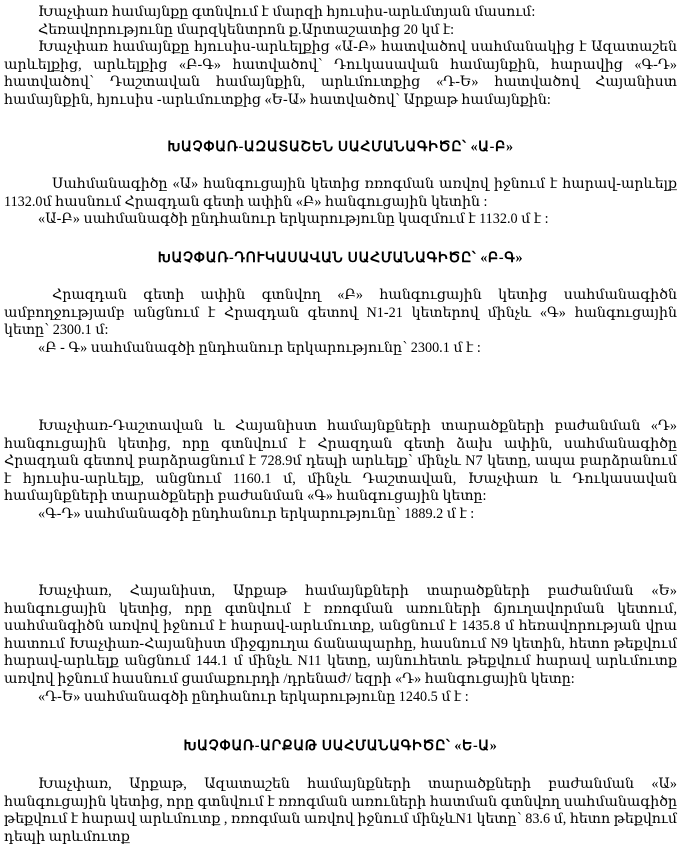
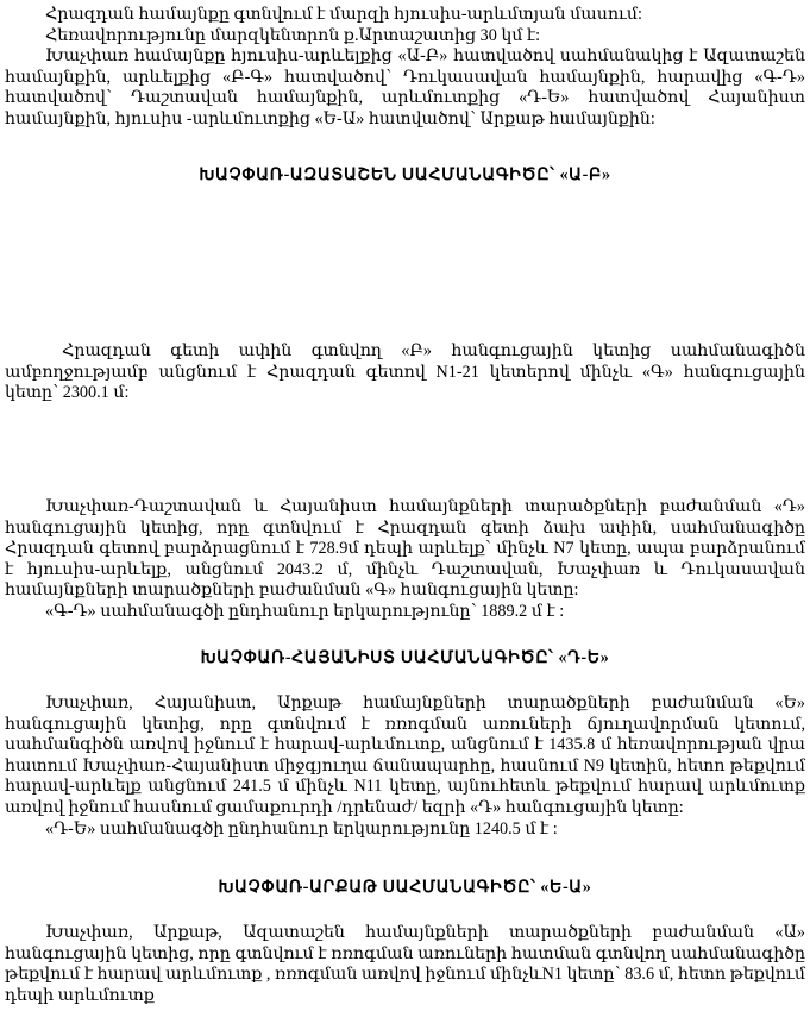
- Խաչփառ համայնքը գտնվում է մարզի հյուսիս-արևմտյան մասում:
+ Հրազդան համայնքը գտնվում է մարզի հյուսիս-արևմտյան մասում:
- Հեռավորությունը մարզկենտրոն ք.Արտաշատից 20 կմ է:
+ Հեռավորությունը մարզկենտրոն ք.Արտաշատից 30 կմ է:
- Խաչփառ համայնքը հյուսիս-արևելքից «Ա-Բ» հատվածով սահմանակից է Ազատաշեն արևելքից, արևելքից «Բ-Գ» հատվածով՝ Դուկասավան համայնքին, հարավից «Գ-Դ» հատվածով՝ Դաշտավան համայնքին, արևմուտքից «Դ-Ե» հատվածով Հայանիստ համայնքին, հյուսիս -արևմուտքից «Ե-Ա» հատվածով՝ Արքաթ համայնքին:
+ Խաչփառ համայնքը հյուսիս-արևելքից «Ա-Բ» հատվածով սահմանակից է Ազատաշեն համայնքին, արևելքից «Բ-Գ» հատվածով՝ Դուկասավան համայնքին, հարավից «Գ-Դ» հատվածով՝ Դաշտավան համայնքին, արևմուտքից «Դ-Ե» հատվածով Հայանիստ համայնքին, հյուսիս -արևմուտքից «Ե-Ա» հատվածով՝ Արքաթ համայնքին:
  ԽԱՉՓԱՌ-ԱԶԱՏԱՇԵՆ ՍԱՀՄԱՆԱԳԻԾԸ՝ «Ա-Բ»
- Սահմանագիծը «Ա» հանգուցային կետից ռռոգման առվով իջնում է հարավ-արևելք 1132.0մ հասնում Հրազդան գետի ափին «Բ» հանգուցային կետին :
- «Ա-Բ» սահմանագծի ընդհանուր երկարությունը կազմում է 1132.0 մ է :
- ԽԱՉՓԱՌ-ԴՈՒԿԱՍԱՎԱՆ ՍԱՀՄԱՆԱԳԻԾԸ՝ «Բ-Գ»
  Հրազդան գետի ափին գտնվող «Բ» հանգուցային կետից սահմանագիծն ամբողջությամբ անցնում է Հրազդան գետով N1-21 կետերով մինչև «Գ» հանգուցային կետը՝ 2300.1 մ:
- «Բ - Գ» սահմանագծի ընդհանուր երկարությունը՝ 2300.1 մ է :
- Խաչփառ-Դաշտավան և Հայանիստ համայնքների տարածքների բաժանման «Դ» հանգուցային կետից, որը գտնվում է Հրազդան գետի ձախ ափին, սահմանագիծը Հրազդան գետով բարձրացնում է 728.9մ դեպի արևելք՝ մինչև N7 կետը, ապա բարձրանում է հյուսիս-արևելք, անցնում 1160.1 մ, մինչև Դաշտավան, Խաչփառ և Դուկասավան համայնքների տարածքների բաժանման «Գ» հանգուցային կետը:
+ Խաչփառ-Դաշտավան և Հայանիստ համայնքների տարածքների բաժանման «Դ» հանգուցային կետից, որը գտնվում է Հրազդան գետի ձախ ափին, սահմանագիծը Հրազդան գետով բարձրացնում է 728.9մ դեպի արևելք՝ մինչև N7 կետը, ապա բարձրանում է հյուսիս-արևելք, անցնում 2043.2 մ, մինչև Դաշտավան, Խաչփառ և Դուկասավան համայնքների տարածքների բաժանման «Գ» հանգուցային կետը:
  «Գ-Դ» սահմանագծի ընդհանուր երկարությունը՝ 1889.2 մ է :
+ ԽԱՉՓԱՌ-ՀԱՅԱՆԻՍՏ ՍԱՀՄԱՆԱԳԻԾԸ՝ «Դ-Ե»
- Խաչփառ, Հայանիստ, Արքաթ համայնքների տարածքների բաժանման «Ե» հանգուցային կետից, որը գտնվում է ռռոգման առուների ճյուղավորման կետում, սահմանգիծն առվով իջնում է հարավ-արևմուտք, անցնում է 1435.8 մ հեռավորության վրա հատում Խաչփառ-Հայանիստ միջգյուղա ճանապարհը, հասնում N9 կետին, հետո թեքվում հարավ-արևելք անցնում 144.1 մ մինչև N11 կետը, այնուհետև թեքվում հարավ արևմուտք առվով իջնում հասնում ցամաքուրդի /դրենաժ/ եզրի «Դ» հանգուցային կետը:
+ Խաչփառ, Հայանիստ, Արքաթ համայնքների տարածքների բաժանման «Ե» հանգուցային կետից, որը գտնվում է ռռոգման առուների ճյուղավորման կետում, սահմանգիծն առվով իջնում է հարավ-արևմուտք, անցնում է 1435.8 մ հեռավորության վրա հատում Խաչփառ-Հայանիստ միջգյուղա ճանապարհը, հասնում N9 կետին, հետո թեքվում հարավ-արևելք անցնում 241.5 մ մինչև N11 կետը, այնուհետև թեքվում հարավ արևմուտք առվով իջնում հասնում ցամաքուրդի /դրենաժ/ եզրի «Դ» հանգուցային կետը:
  «Դ-Ե» սահմանագծի ընդհանուր երկարությունը 1240.5 մ է :
  ԽԱՉՓԱՌ-ԱՐՔԱԹ ՍԱՀՄԱՆԱԳԻԾԸ՝ «Ե-Ա»
  Խաչփառ, Արքաթ, Ազատաշեն համայնքների տարածքների բաժանման «Ա» հանգուցային կետից, որը գտնվում է ռռոգման առուների հատման գտնվող սահմանագիծը թեքվում է հարավ արևմուտք , ռռոգման առվով իջնում մինչևN1 կետը՝ 83.6 մ, հետո թեքվում դեպի արևմուտք
